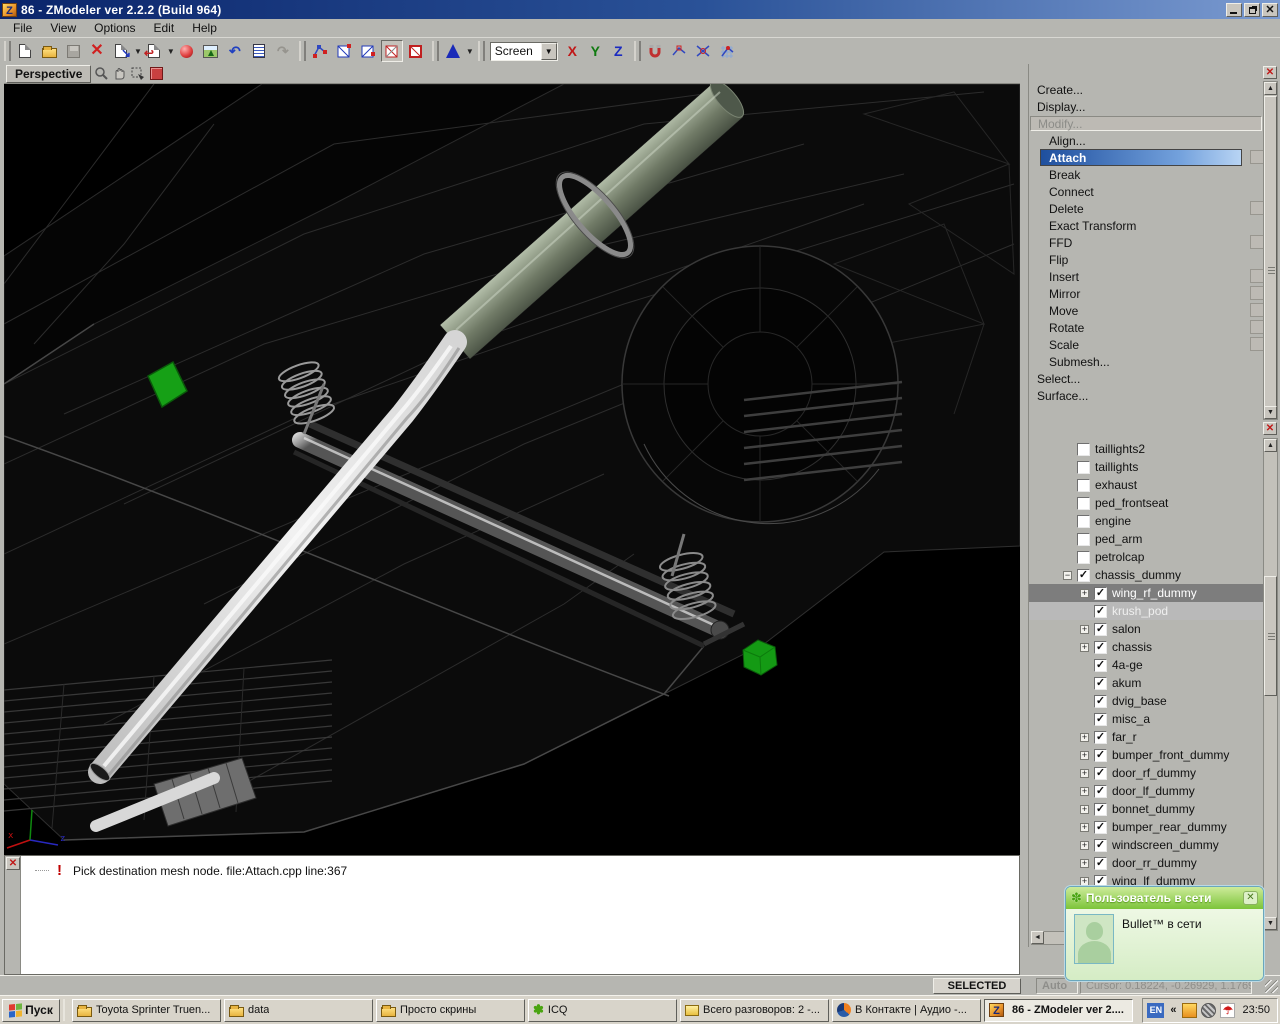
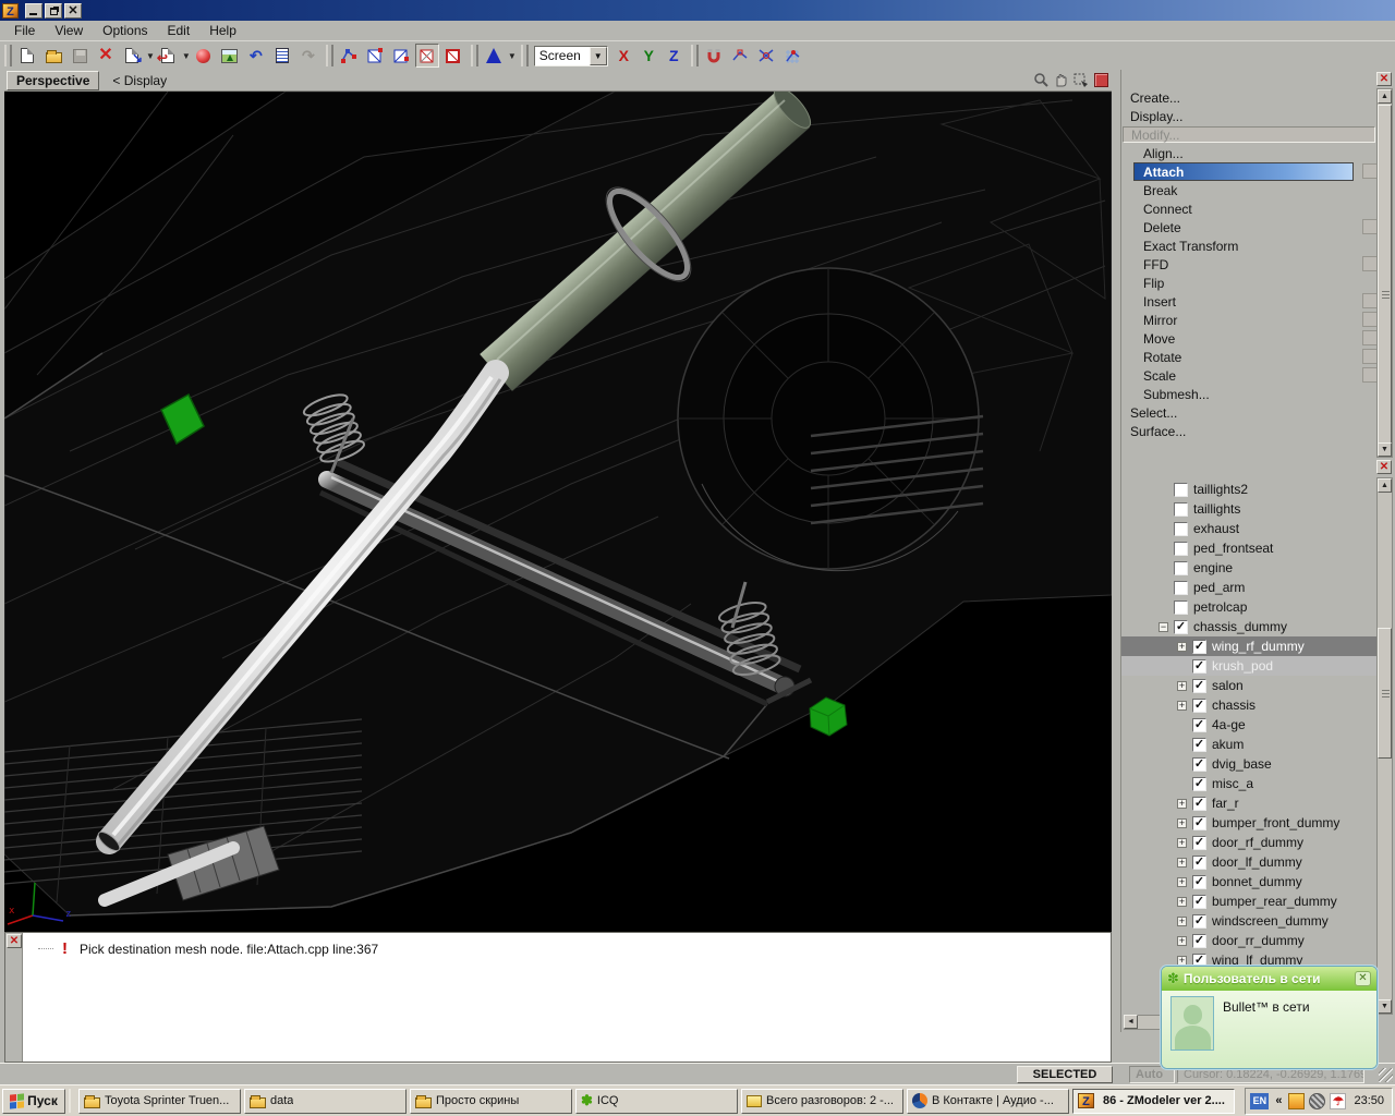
  Z
- 86 - ZModeler ver 2.2.2 (Build 964)
  ✕
  File
  View
  Options
  Edit
  Help
  ✕
  ↘
  ▼
  ↩
  ▼
  ↶
  ↷
  ▼
  Screen
  ▼
  X
  Y
  Z
  Perspective
+ < Display
  x
  z
  ✕
  Create...
  Display...
  Modify...
  Align...
  Attach
  Break
  Connect
  Delete
  Exact Transform
  FFD
  Flip
  Insert
  Mirror
  Move
  Rotate
  Scale
  Submesh...
  Select...
  Surface...
  ✕
  taillights2
  taillights
  exhaust
  ped_frontseat
  engine
  ped_arm
  petrolcap
  −
  ✓
  chassis_dummy
  +
  ✓
  wing_rf_dummy
  ✓
  krush_pod
  +
  ✓
  salon
  +
  ✓
  chassis
  ✓
  4a-ge
  ✓
  akum
  ✓
  dvig_base
  ✓
  misc_a
  +
  ✓
  far_r
  +
  ✓
  bumper_front_dummy
  +
  ✓
  door_rf_dummy
  +
  ✓
  door_lf_dummy
  +
  ✓
  bonnet_dummy
  +
  ✓
  bumper_rear_dummy
  +
  ✓
  windscreen_dummy
  +
  ✓
  door_rr_dummy
  +
  ✓
  wing_lf_dummy
  ✕
  !
  Pick destination mesh node. file:Attach.cpp line:367
  Auto
  Cursor: 0.18224, -0.26929, 1.1769
  Пуск
  Toyota Sprinter Truen...
  data
  Просто скрины
  ✽
  ICQ
  Всего разговоров: 2 -...
  В Контакте | Аудио -...
  Z
  86 - ZModeler ver 2....
  EN
  «
  ☂
  23:50
  ✽
  Пользователь в сети
  ✕
  Bullet™ в сети
